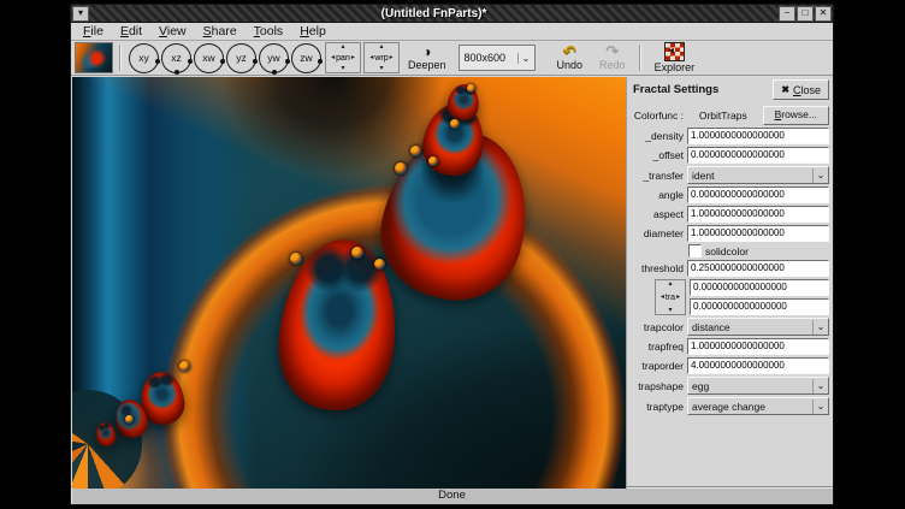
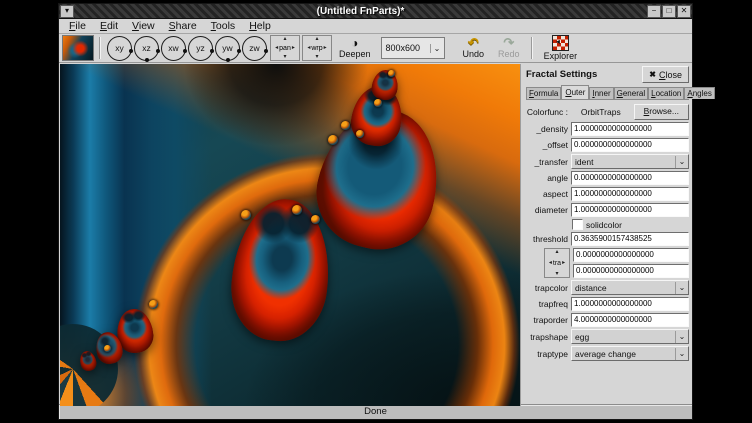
  ▾
  (Untitled FnParts)*
  −
  □
  ✕
  File
  Edit
  View
  Share
  Tools
  Help
  xy
  xz
  xw
  yz
  yw
  zw
  ◑
  Deepen
  800x600
  ⌄
  ↶
  Undo
  ↷
  Redo
  ◂
  Explorer
  Fractal Settings
  ✖
  Close
+ Formula
+ Outer
+ Inner
+ General
+ Location
+ Angles
  Colorfunc :
  OrbitTraps
  Browse...
  _density
  1.0000000000000000
  _offset
  0.0000000000000000
  _transfer
  ident
  ⌄
  angle
  0.0000000000000000
  aspect
  1.0000000000000000
  diameter
  1.0000000000000000
  solidcolor
  threshold
- 0.2500000000000000
+ 0.3635900157438525
  0.0000000000000000
  0.0000000000000000
  trapcolor
  distance
  ⌄
  trapfreq
  1.0000000000000000
  traporder
  4.0000000000000000
  trapshape
  egg
  ⌄
  traptype
  average change
  ⌄
  Done
